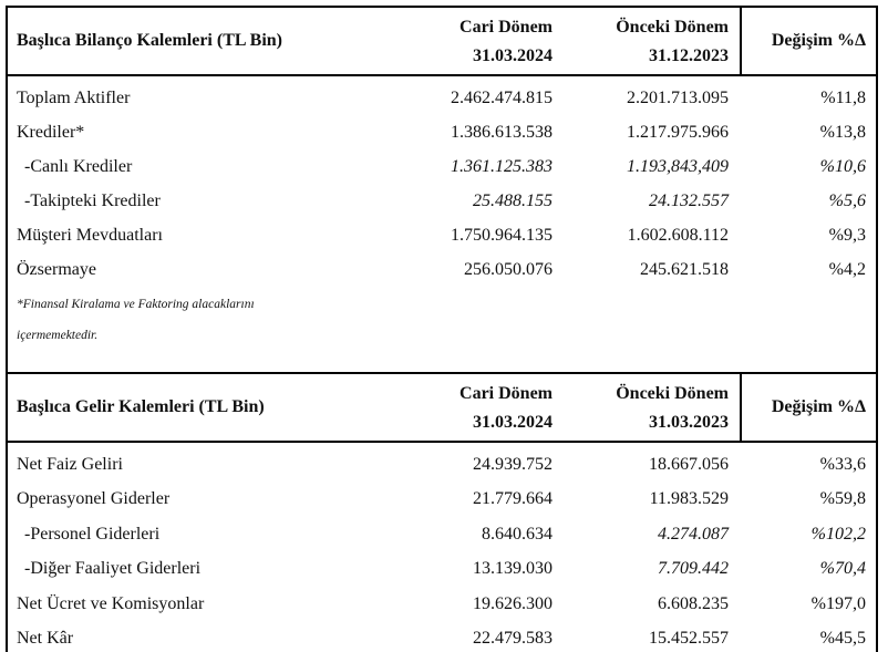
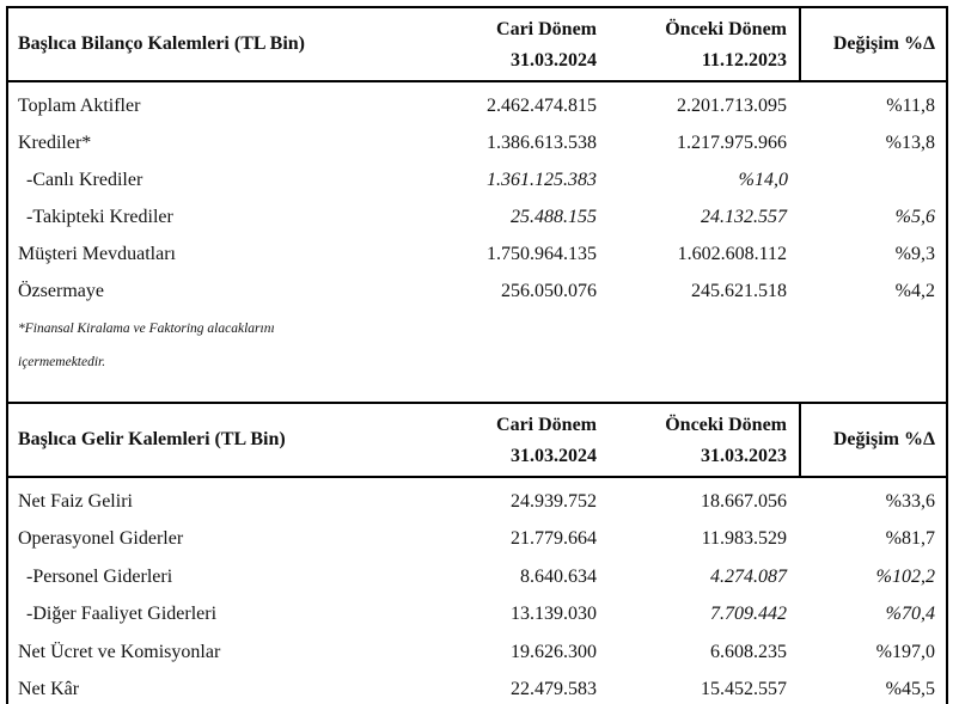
  Başlıca Bilanço Kalemleri (TL Bin)
  Cari Dönem
  31.03.2024
  Önceki Dönem
- 31.12.2023
+ 11.12.2023
  Değişim %Δ
  Toplam Aktifler
  2.462.474.815
  2.201.713.095
  %11,8
  Krediler*
  1.386.613.538
  1.217.975.966
  %13,8
  -Canlı Krediler
  1.361.125.383
- 1.193,843,409
- %10,6
+ %14,0
  -Takipteki Krediler
  25.488.155
  24.132.557
  %5,6
  Müşteri Mevduatları
  1.750.964.135
  1.602.608.112
  %9,3
  Özsermaye
  256.050.076
  245.621.518
  %4,2
  *Finansal Kiralama ve Faktoring alacaklarını
  içermemektedir.
  Başlıca Gelir Kalemleri (TL Bin)
  Cari Dönem
  31.03.2024
  Önceki Dönem
  31.03.2023
  Değişim %Δ
  Net Faiz Geliri
  24.939.752
  18.667.056
  %33,6
  Operasyonel Giderler
  21.779.664
  11.983.529
- %59,8
+ %81,7
  -Personel Giderleri
  8.640.634
  4.274.087
  %102,2
  -Diğer Faaliyet Giderleri
  13.139.030
  7.709.442
  %70,4
  Net Ücret ve Komisyonlar
  19.626.300
  6.608.235
  %197,0
  Net Kâr
  22.479.583
  15.452.557
  %45,5
